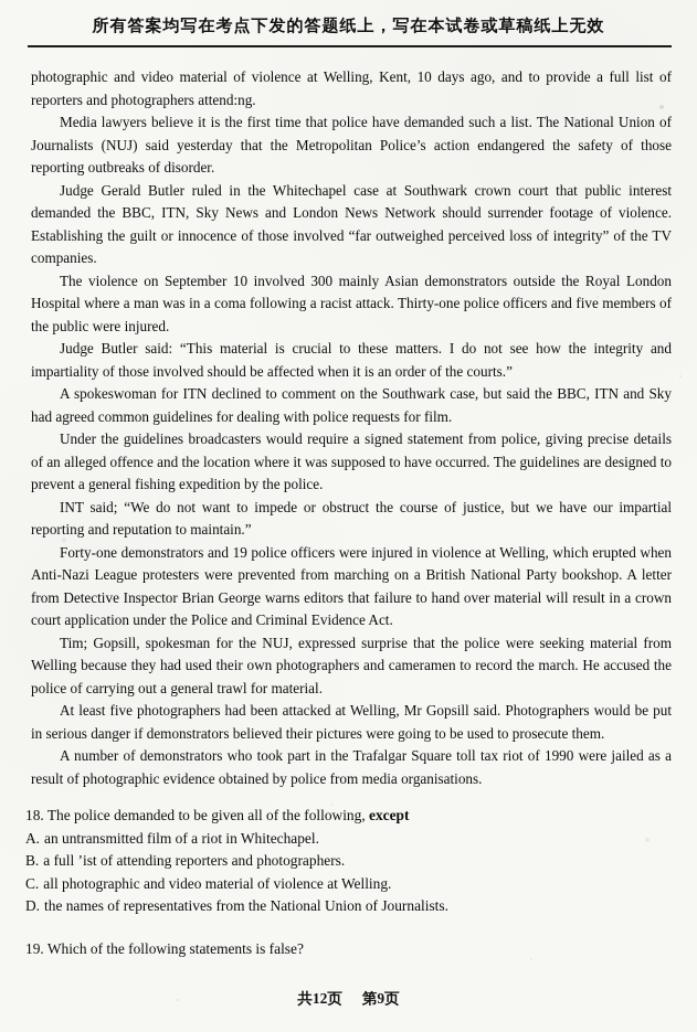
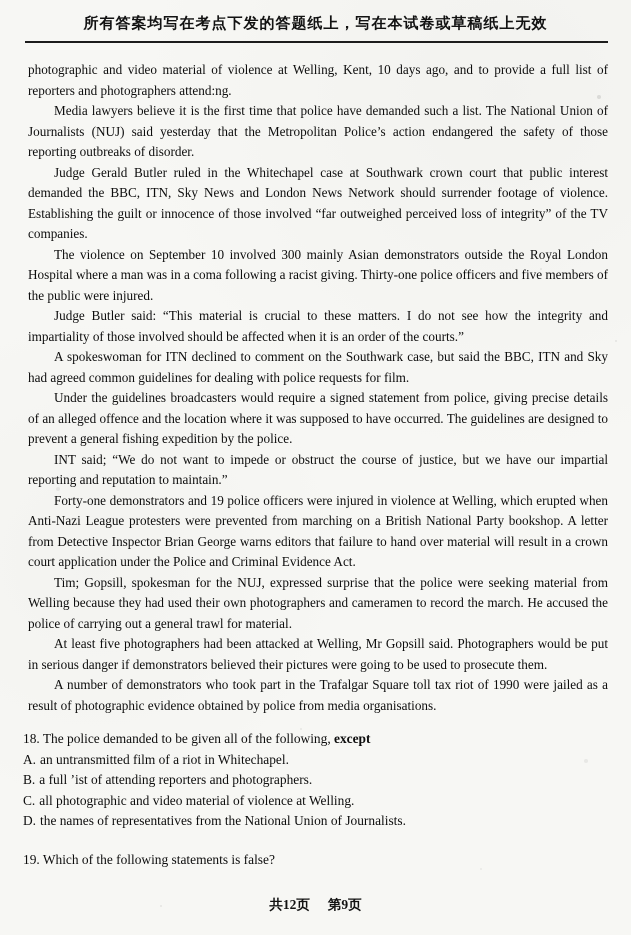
  所有答案均写在考点下发的答题纸上，写在本试卷或草稿纸上无效
  photographic and video material of violence at Welling, Kent, 10 days ago, and to provide a full list of reporters and photographers attend:ng.
  Media lawyers believe it is the first time that police have demanded such a list. The National Union of Journalists (NUJ) said yesterday that the Metropolitan Police’s action endangered the safety of those reporting outbreaks of disorder.
  Judge Gerald Butler ruled in the Whitechapel case at Southwark crown court that public interest demanded the BBC, ITN, Sky News and London News Network should surrender footage of violence. Establishing the guilt or innocence of those involved “far outweighed perceived loss of integrity” of the TV companies.
- The violence on September 10 involved 300 mainly Asian demonstrators outside the Royal London Hospital where a man was in a coma following a racist attack. Thirty-one police officers and five members of the public were injured.
+ The violence on September 10 involved 300 mainly Asian demonstrators outside the Royal London Hospital where a man was in a coma following a racist giving. Thirty-one police officers and five members of the public were injured.
  Judge Butler said: “This material is crucial to these matters. I do not see how the integrity and impartiality of those involved should be affected when it is an order of the courts.”
  A spokeswoman for ITN declined to comment on the Southwark case, but said the BBC, ITN and Sky had agreed common guidelines for dealing with police requests for film.
  Under the guidelines broadcasters would require a signed statement from police, giving precise details of an alleged offence and the location where it was supposed to have occurred. The guidelines are designed to prevent a general fishing expedition by the police.
  INT said; “We do not want to impede or obstruct the course of justice, but we have our impartial reporting and reputation to maintain.”
  Forty-one demonstrators and 19 police officers were injured in violence at Welling, which erupted when Anti-Nazi League protesters were prevented from marching on a British National Party bookshop. A letter from Detective Inspector Brian George warns editors that failure to hand over material will result in a crown court application under the Police and Criminal Evidence Act.
  Tim; Gopsill, spokesman for the NUJ, expressed surprise that the police were seeking material from Welling because they had used their own photographers and cameramen to record the march. He accused the police of carrying out a general trawl for material.
  At least five photographers had been attacked at Welling, Mr Gopsill said. Photographers would be put in serious danger if demonstrators believed their pictures were going to be used to prosecute them.
  A number of demonstrators who took part in the Trafalgar Square toll tax riot of 1990 were jailed as a result of photographic evidence obtained by police from media organisations.
  18. The police demanded to be given all of the following, except
  A. an untransmitted film of a riot in Whitechapel.
  B. a full ʼist of attending reporters and photographers.
  C. all photographic and video material of violence at Welling.
  D. the names of representatives from the National Union of Journalists.
  19. Which of the following statements is false?
  共12页 第9页
